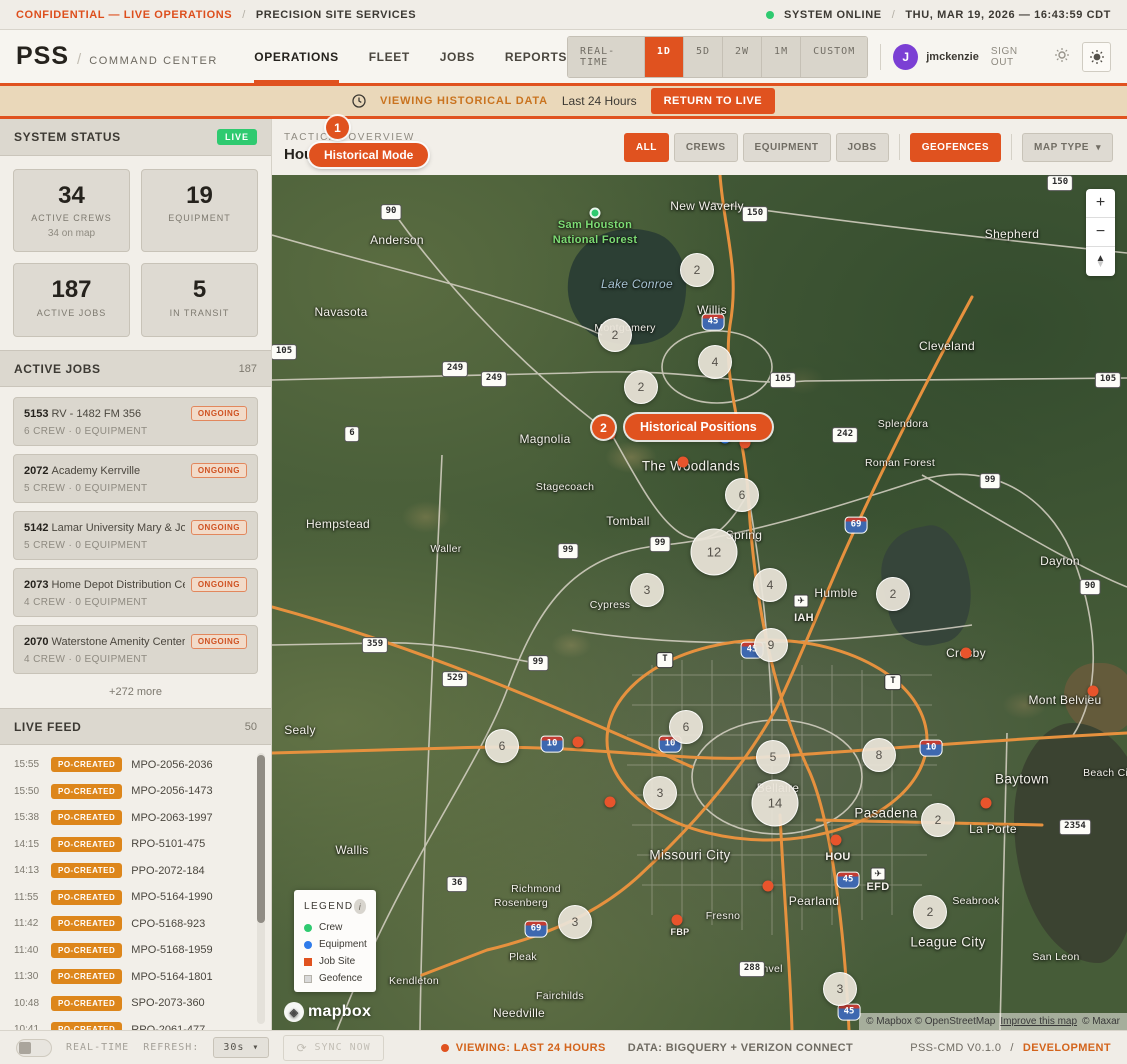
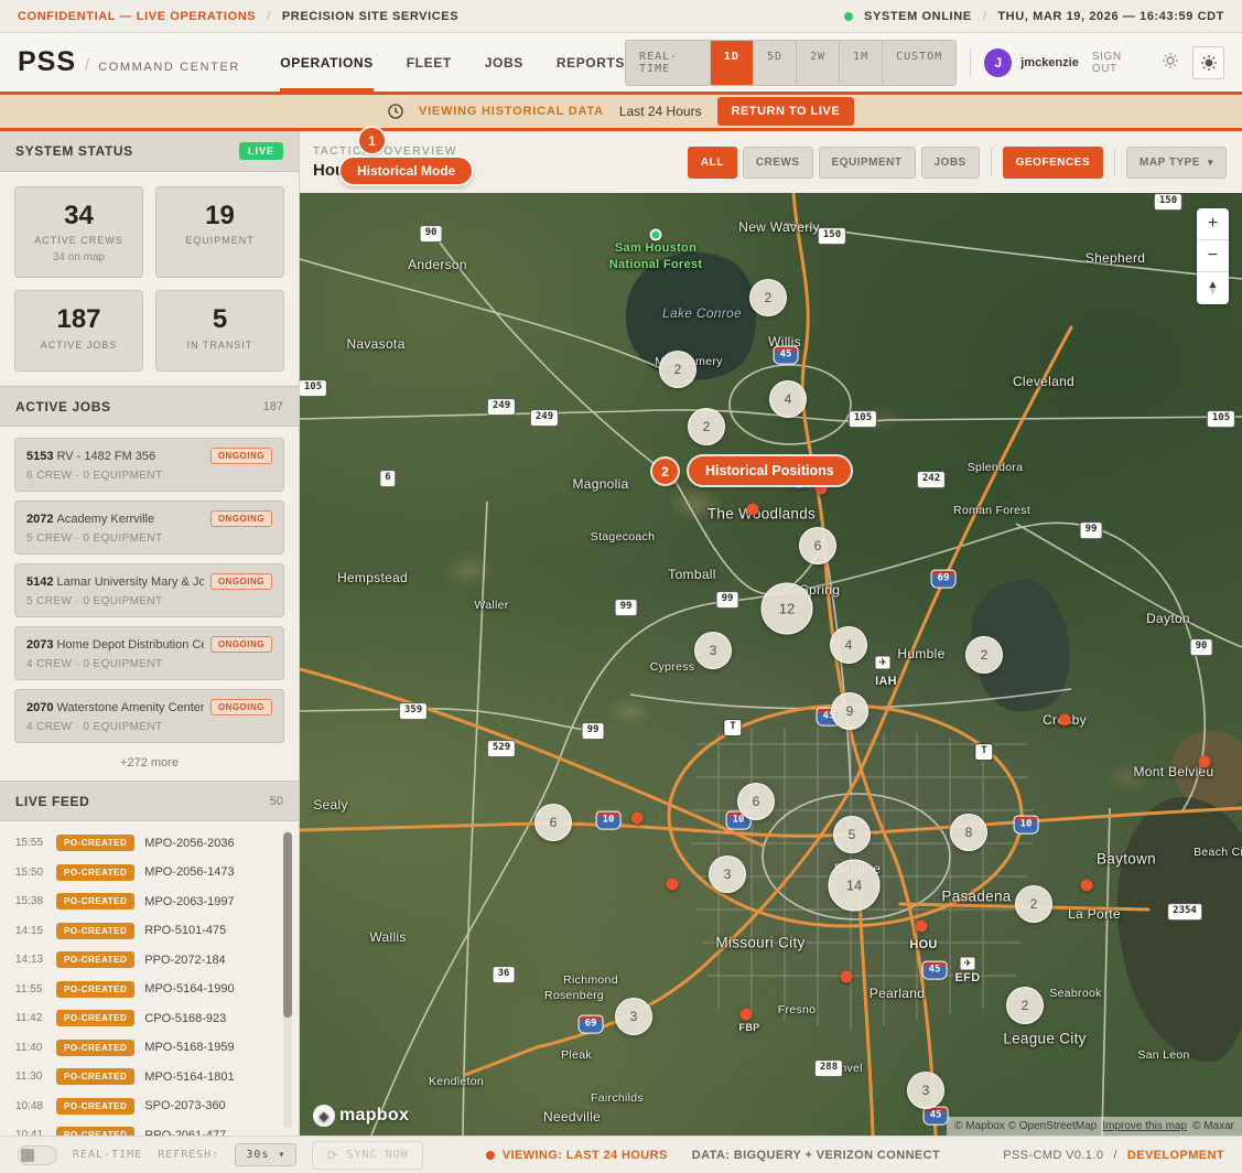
  CONFIDENTIAL — LIVE OPERATIONS
  /
  PRECISION SITE SERVICES
  SYSTEM ONLINE
  /
  THU, MAR 19, 2026 — 16:43:59 CDT
  PSS
  /
  COMMAND CENTER
  OPERATIONS
  FLEET
  JOBS
  REPORTS
  REAL-TIME
  1D
  5D
  2W
  1M
  CUSTOM
  J
  jmckenzie
  SIGN OUT
  VIEWING HISTORICAL DATA
  Last 24 Hours
  RETURN TO LIVE
  SYSTEM STATUS
  LIVE
  34
  ACTIVE CREWS
  34 on map
  19
  EQUIPMENT
  187
  ACTIVE JOBS
  5
  IN TRANSIT
  ACTIVE JOBS
  187
  5153 RV - 1482 FM 356
  ONGOING
  6 CREW · 0 EQUIPMENT
  2072 Academy Kerrville
  ONGOING
  5 CREW · 0 EQUIPMENT
  ONGOING
  5 CREW · 0 EQUIPMENT
  ONGOING
  4 CREW · 0 EQUIPMENT
  2070 Waterstone Amenity Center
  ONGOING
  4 CREW · 0 EQUIPMENT
  +272 more
  LIVE FEED
  50
  15:55
  PO-CREATED
  MPO-2056-2036
  15:50
  PO-CREATED
  MPO-2056-1473
  15:38
  PO-CREATED
  MPO-2063-1997
  14:15
  PO-CREATED
  RPO-5101-475
  14:13
  PO-CREATED
  PPO-2072-184
  11:55
  PO-CREATED
  MPO-5164-1990
  11:42
  PO-CREATED
  CPO-5168-923
  11:40
  PO-CREATED
  MPO-5168-1959
  11:30
  PO-CREATED
  MPO-5164-1801
  10:48
  PO-CREATED
  SPO-2073-360
  10:41
  PO-CREATED
  RPO-2061-477
  TACTIC OVERVIEW
  ALL
  CREWS
  EQUIPMENT
  JOBS
  GEOFENCES
  MAP TYPE ▾
  1
  Historical Mode
  2
  Historical Positions
- LEGEND
- i
- Crew
- Equipment
- Job Site
- Geofence
  ◈
  mapbox
  © Mapbox © OpenStreetMap
  Improve this map
  © Maxar
  +
  −
  ▲
  ▼
  Sam Houston
  National Forest
  New Waverly
  Shepherd
  Anderson
  Lake Conroe
  Willis
  Navasota
  Cleveland
  Splendora
  Magnolia
  The Woodlands
  Roman Forest
  Stagecoach
  Tomball
  pring
  Hempstead
  Waller
  Dayton
  Cypress
  Humble
  Mont Belvieu
  Sealy
  Baytown
  Pasadena
  La Porte
  Missouri City
  Wallis
  Richmond
  Rosenberg
  Pearland
  Fresno
  Seabrook
  League City
  San Leon
  Pleak
  Kendleton
  Fairchilds
  Needville
  IAH
  HOU
  EFD
  FBP
  ✈
  ✈
  90
  150
  150
  105
  105
  105
  249
  249
  6
  242
  99
  99
  99
  99
  359
  529
  36
  288
  2354
  90
  T
  T
  45
  45
  45
  69
  69
  10
  10
  10
  2
  2
  4
  2
  6
  12
  3
  4
  2
  9
  6
  6
  5
  8
  3
  14
  2
  2
  3
  3
  REAL-TIME
  REFRESH:
  30s
  ▾
  ⟳
  SYNC NOW
  VIEWING: LAST 24 HOURS
  DATA: BIGQUERY + VERIZON CONNECT
  PSS-CMD V0.1.0
  /
  DEVELOPMENT
